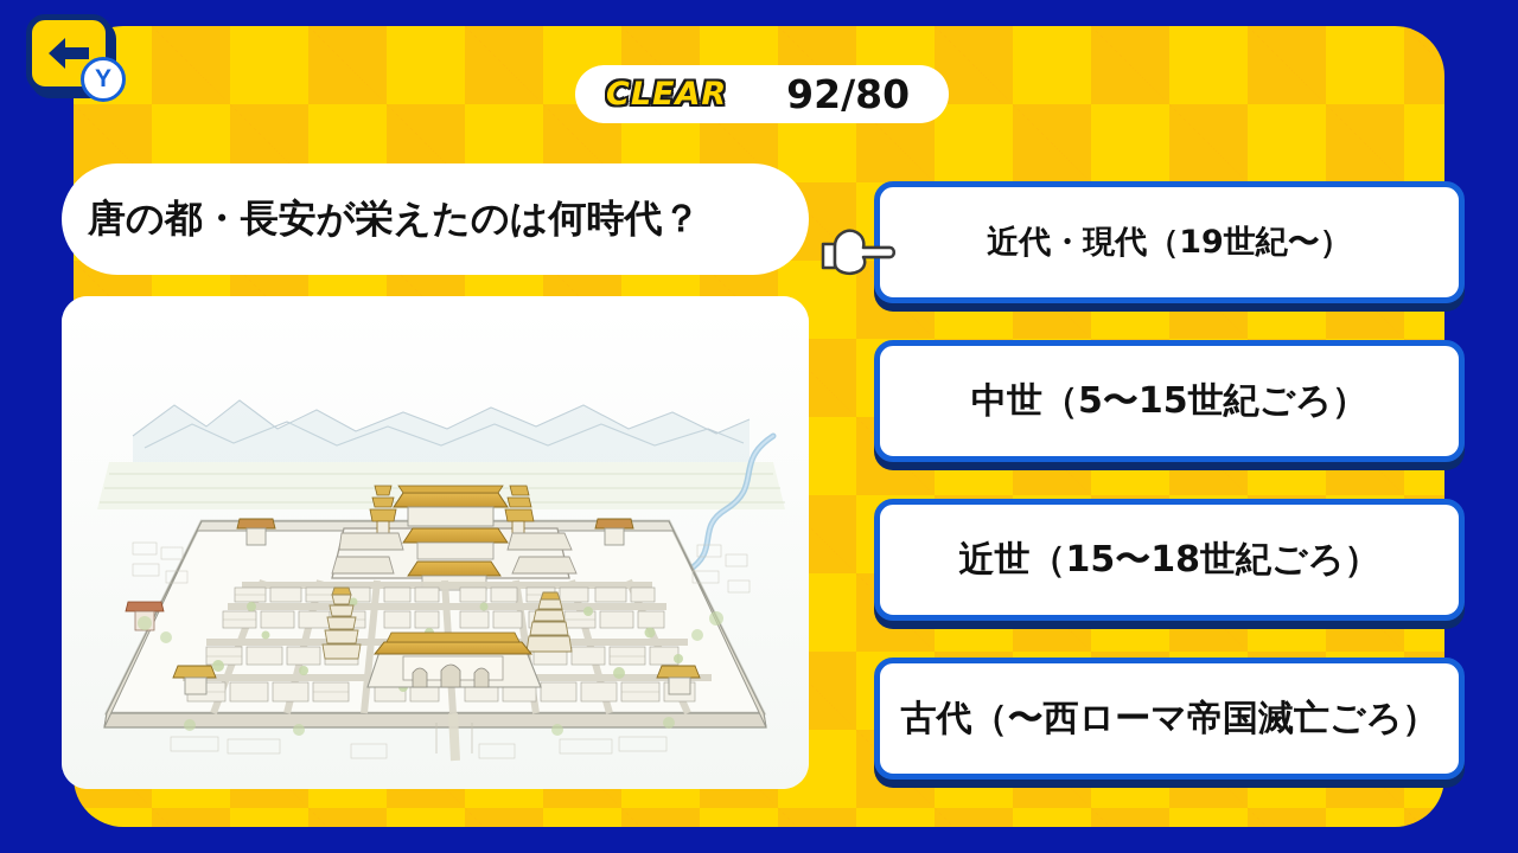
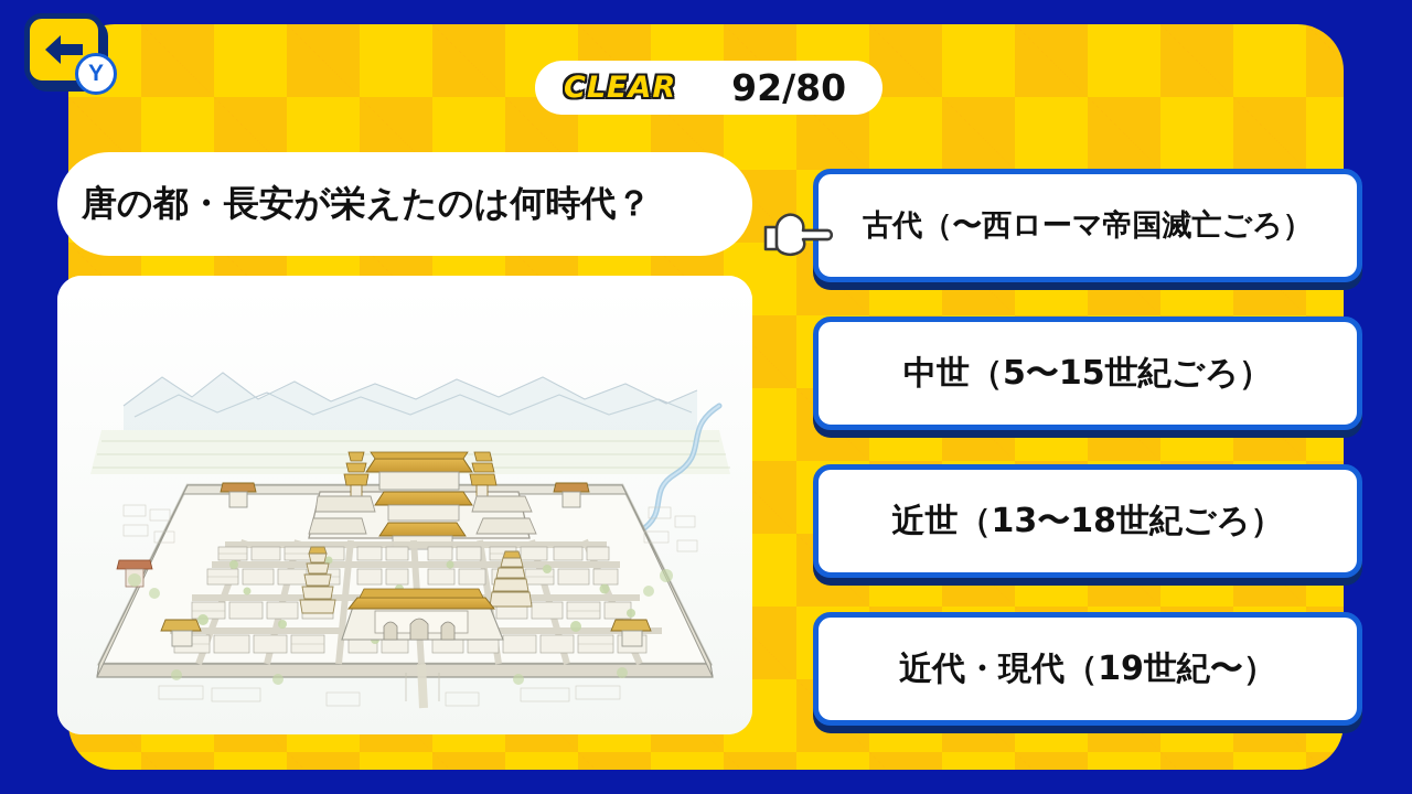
  Y
  CLEAR
  92/80
  唐の都・長安が栄えたのは何時代？
- 近代・現代（19世紀〜）
+ 古代（〜西ローマ帝国滅亡ごろ）
  中世（5〜15世紀ごろ）
- 近世（15〜18世紀ごろ）
+ 近世（13〜18世紀ごろ）
- 古代（〜西ローマ帝国滅亡ごろ）
+ 近代・現代（19世紀〜）
